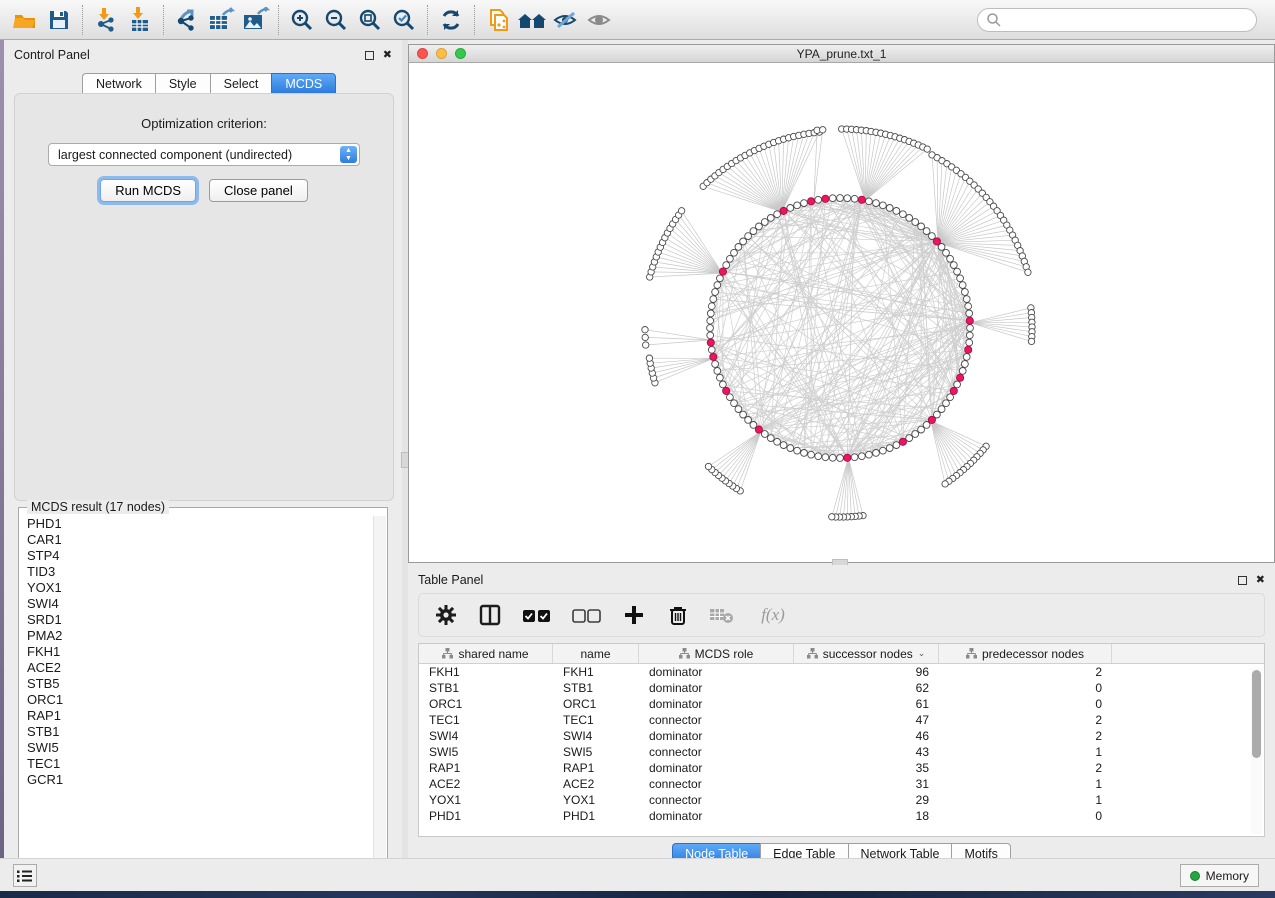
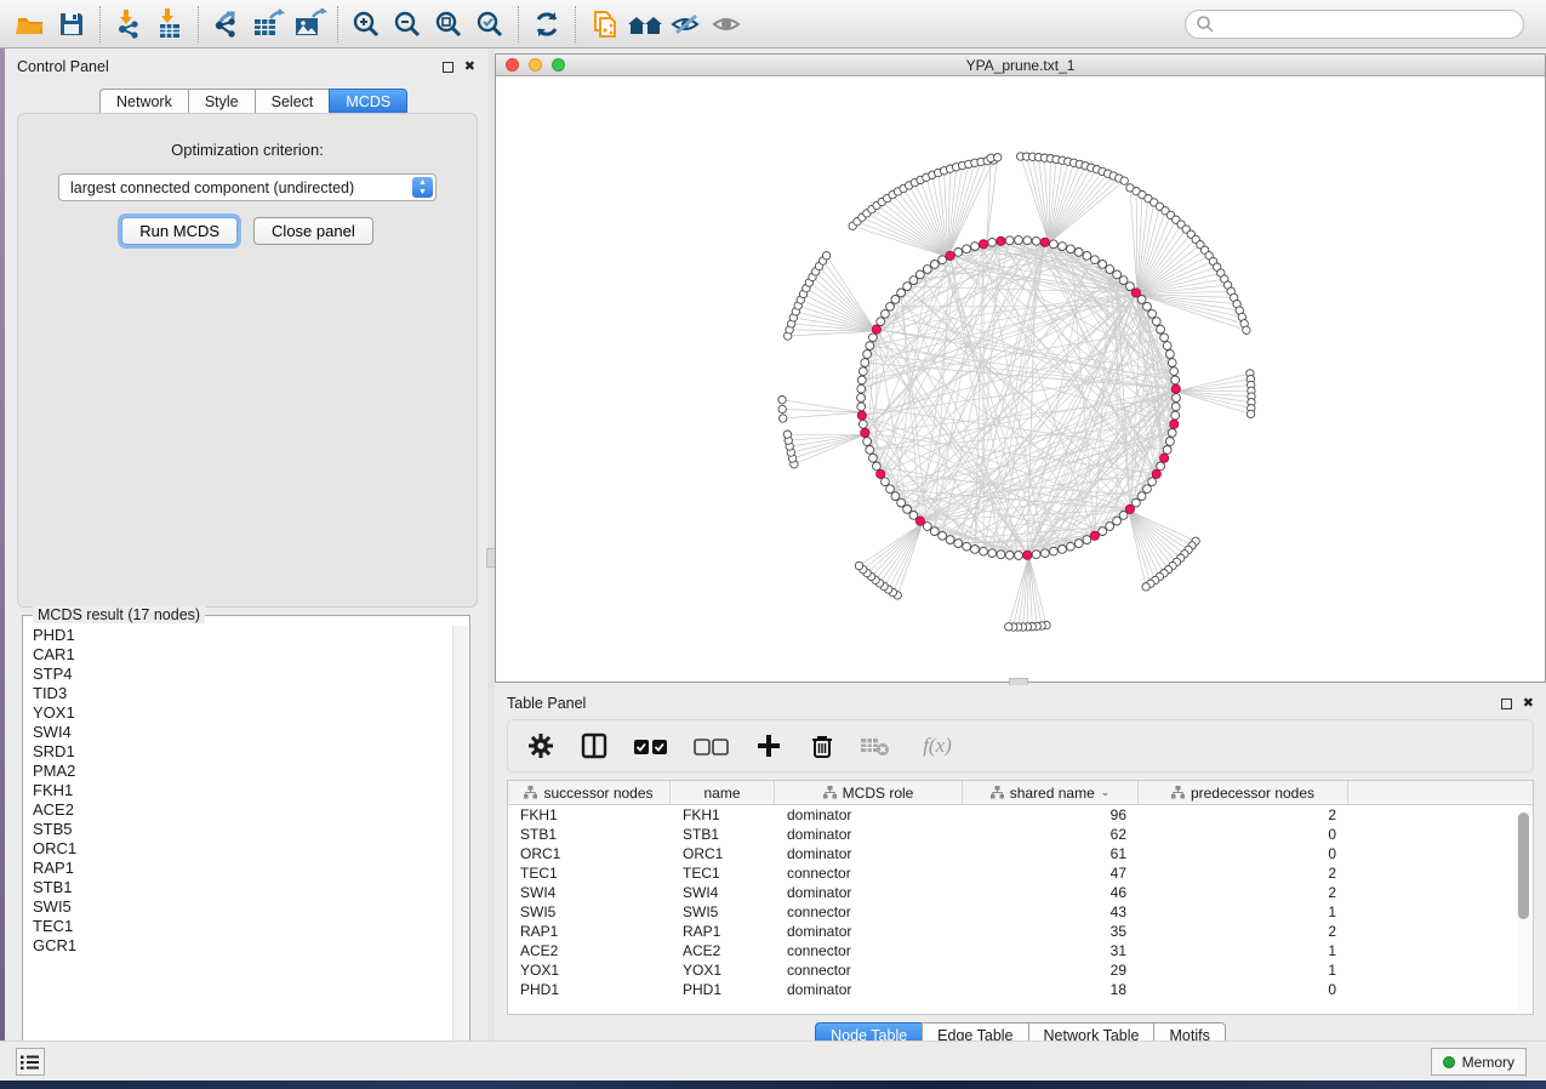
  Control Panel
  ✖
  Network
  Style
  Select
  MCDS
  Optimization criterion:
  largest connected component (undirected)
  Run MCDS
  Close panel
  MCDS result (17 nodes)
  PHD1
  CAR1
  STP4
  TID3
  YOX1
  SWI4
  SRD1
  PMA2
  FKH1
  ACE2
  STB5
  ORC1
  RAP1
  STB1
  SWI5
  TEC1
  GCR1
  YPA_prune.txt_1
  Table Panel
  ✖
  f(x)
- shared name
+ successor nodes
  name
  MCDS role
- successor nodes
+ shared name
  ⌄
  predecessor nodes
  FKH1
  FKH1
  dominator
  96
  2
  STB1
  STB1
  dominator
  62
  0
  ORC1
  ORC1
  dominator
  61
  0
  TEC1
  TEC1
  connector
  47
  2
  SWI4
  SWI4
  dominator
  46
  2
  SWI5
  SWI5
  connector
  43
  1
  RAP1
  RAP1
  dominator
  35
  2
  ACE2
  ACE2
  connector
  31
  1
  YOX1
  YOX1
  connector
  29
  1
  PHD1
  PHD1
  dominator
  18
  0
  Node Table
  Edge Table
  Network Table
  Motifs
  Memory
